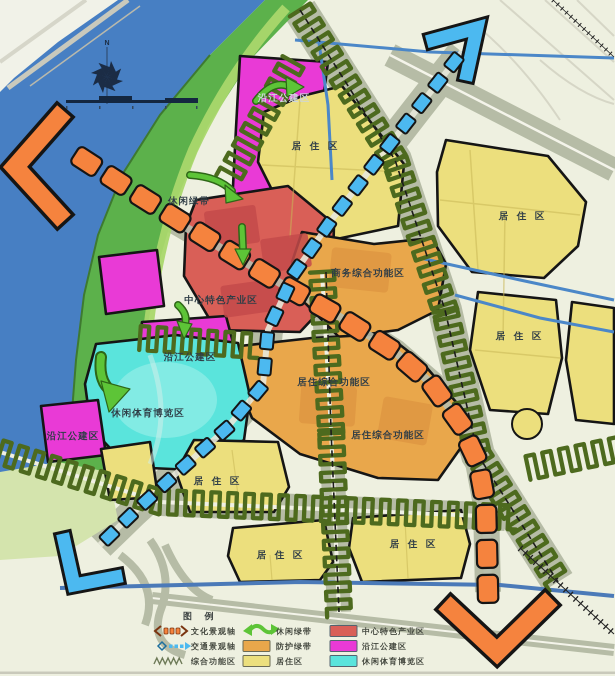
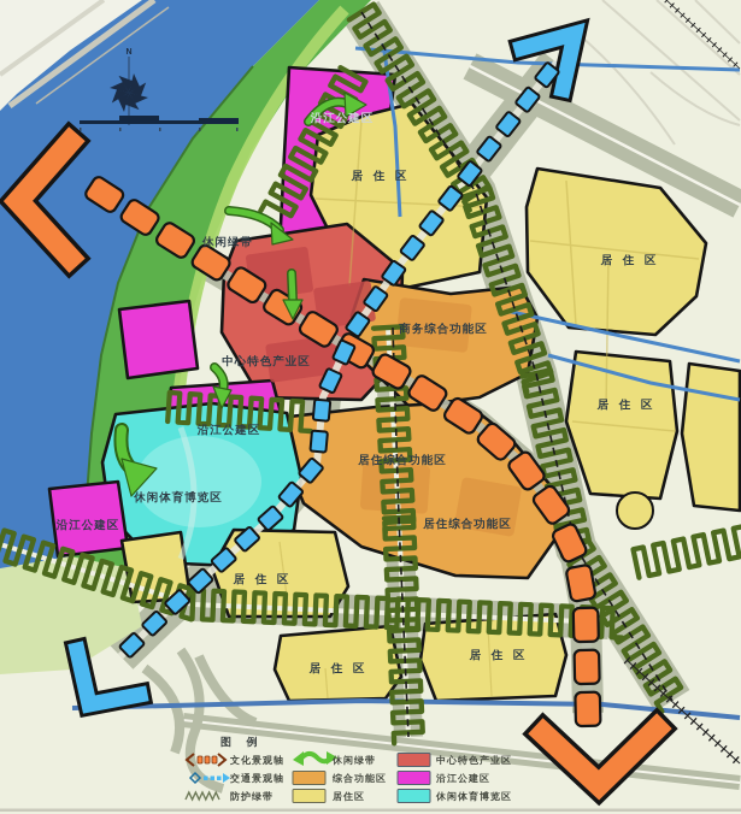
  沿江公建区
  居 住 区
  休闲绿带
  中心特色产业区
  商务综合功能区
  居住综合功能区
  居住综合功能区
  沿江公建区
  休闲体育博览区
  沿江公建区
  居 住 区
  居 住 区
  居 住 区
  居 住 区
  居 住 区
  图 例
  文化景观轴
  交通景观轴
- 综合功能区
+ 防护绿带
  休闲绿带
- 防护绿带
+ 综合功能区
  居住区
  中心特色产业区
  沿江公建区
  休闲体育博览区
